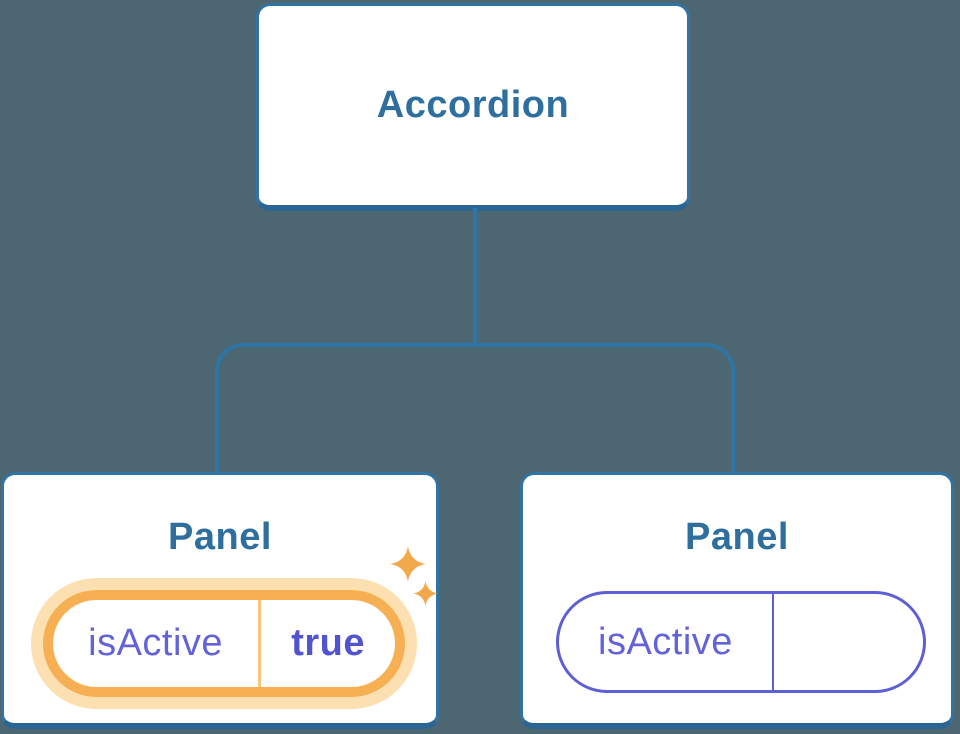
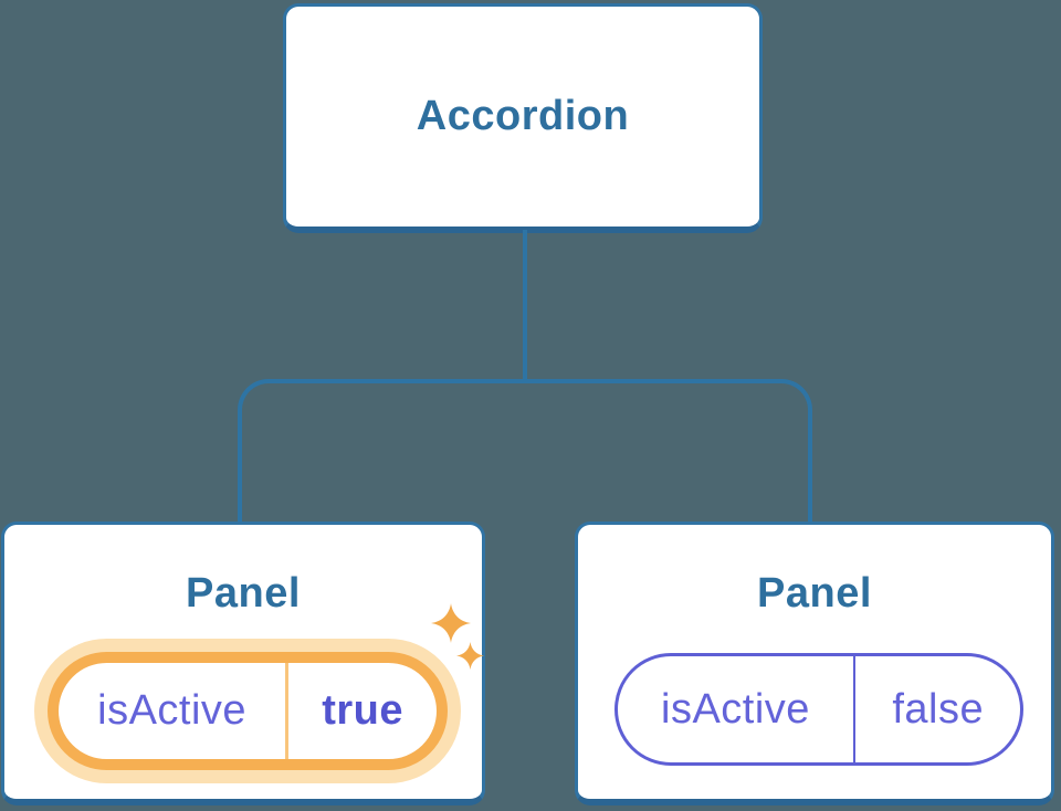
  Accordion
  Panel
  isActive
  true
  Panel
  isActive
+ false
